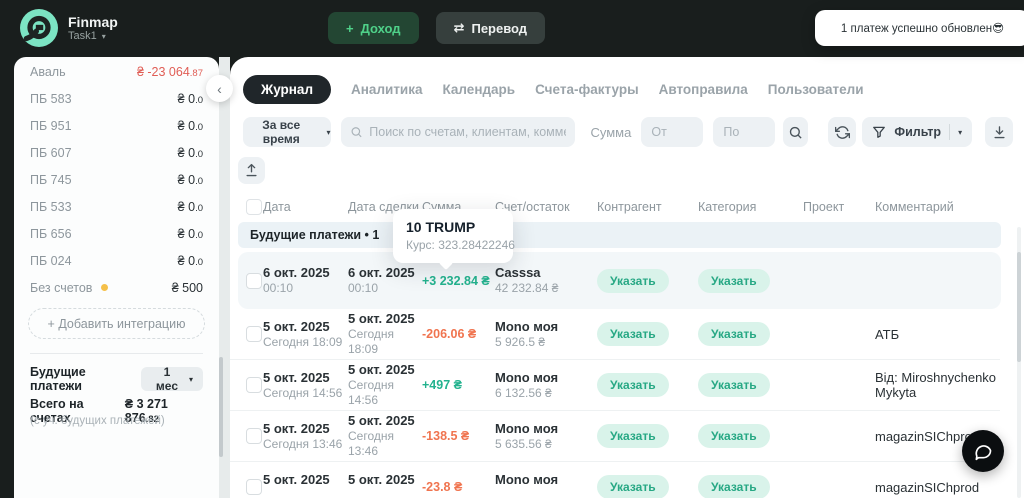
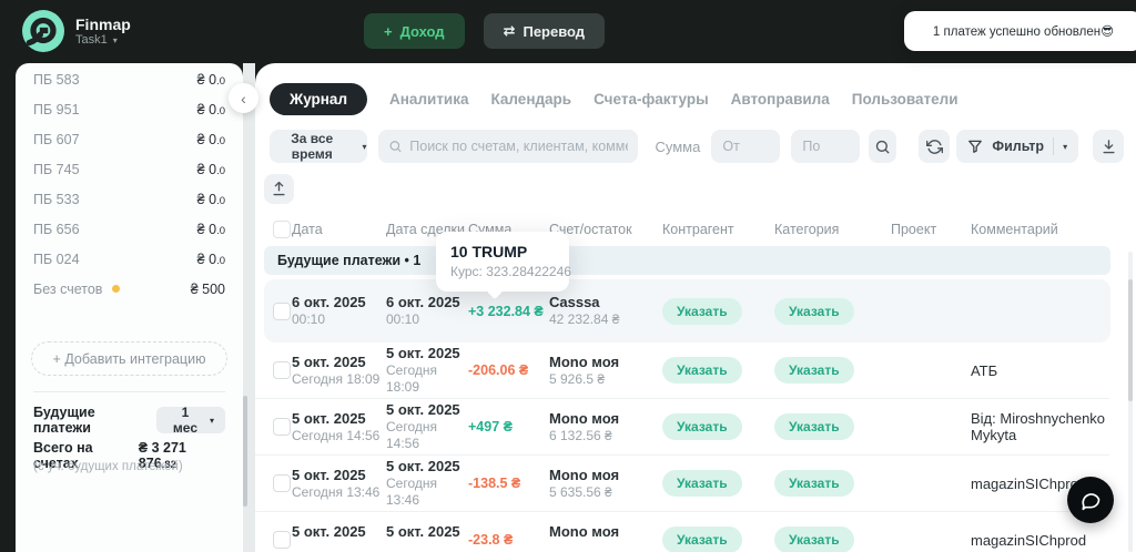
  Finmap
  Task1
  ▾
  +
  Доход
  ⇄
  Перевод
  1 платеж успешно обновлен😎
- Аваль
- ₴ -23 064.87
  ПБ 583
  ₴ 0.0
  ПБ 951
  ₴ 0.0
  ПБ 607
  ₴ 0.0
  ПБ 745
  ₴ 0.0
  ПБ 533
  ₴ 0.0
  ПБ 656
  ₴ 0.0
  ПБ 024
  ₴ 0.0
  Без счетов
  ₴ 500
  + Добавить интеграцию
  Будущие платежи
  1 мес
  ▾
  Всего на счетах
  ₴ 3 271 876.82
  (с уч. будущих платежей)
  ‹
  Журнал
  Аналитика
  Календарь
  Счета-фактуры
  Автоправила
  Пользователи
  За все время
  ▾
  Поиск по счетам, клиентам, комм
  Сумма
  От
  По
  Фильтр
  ▾
  Дата
  Дата сделки
  Сумма
  Счет/остаток
  Контрагент
  Категория
  Проект
  Комментарий
  Будущие платежи • 1
  6 окт. 2025
  00:10
  6 окт. 2025
  00:10
  +3 232.84 ₴
  Casssa
  42 232.84 ₴
  Указать
  Указать
  5 окт. 2025
  Сегодня 18:09
  5 окт. 2025
  Сегодня 18:09
  -206.06 ₴
  Mono моя
  5 926.5 ₴
  Указать
  Указать
  АТБ
  5 окт. 2025
  Сегодня 14:56
  5 окт. 2025
  Сегодня 14:56
  +497 ₴
  Mono моя
  6 132.56 ₴
  Указать
  Указать
  Від: Miroshnychenko Mykyta
  5 окт. 2025
  Сегодня 13:46
  5 окт. 2025
  Сегодня 13:46
  -138.5 ₴
  Mono моя
  5 635.56 ₴
  Указать
  Указать
  magazinSIChpr
  5 окт. 2025
  5 окт. 2025
  -23.8 ₴
  Mono моя
  Указать
  Указать
  magazinSIChprod
  10 TRUMP
  Курс: 323.28422246
